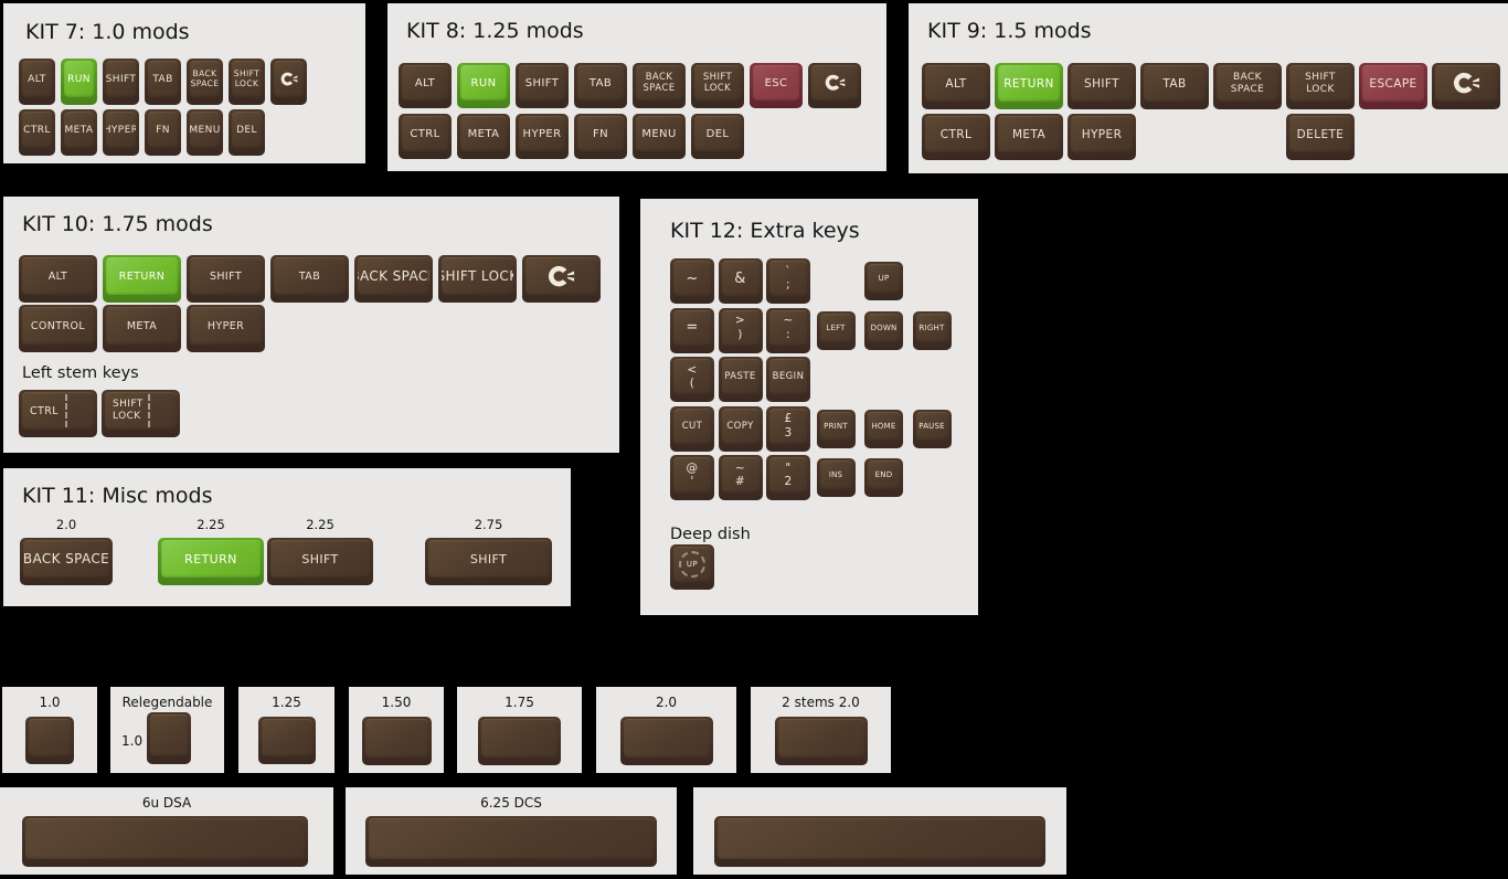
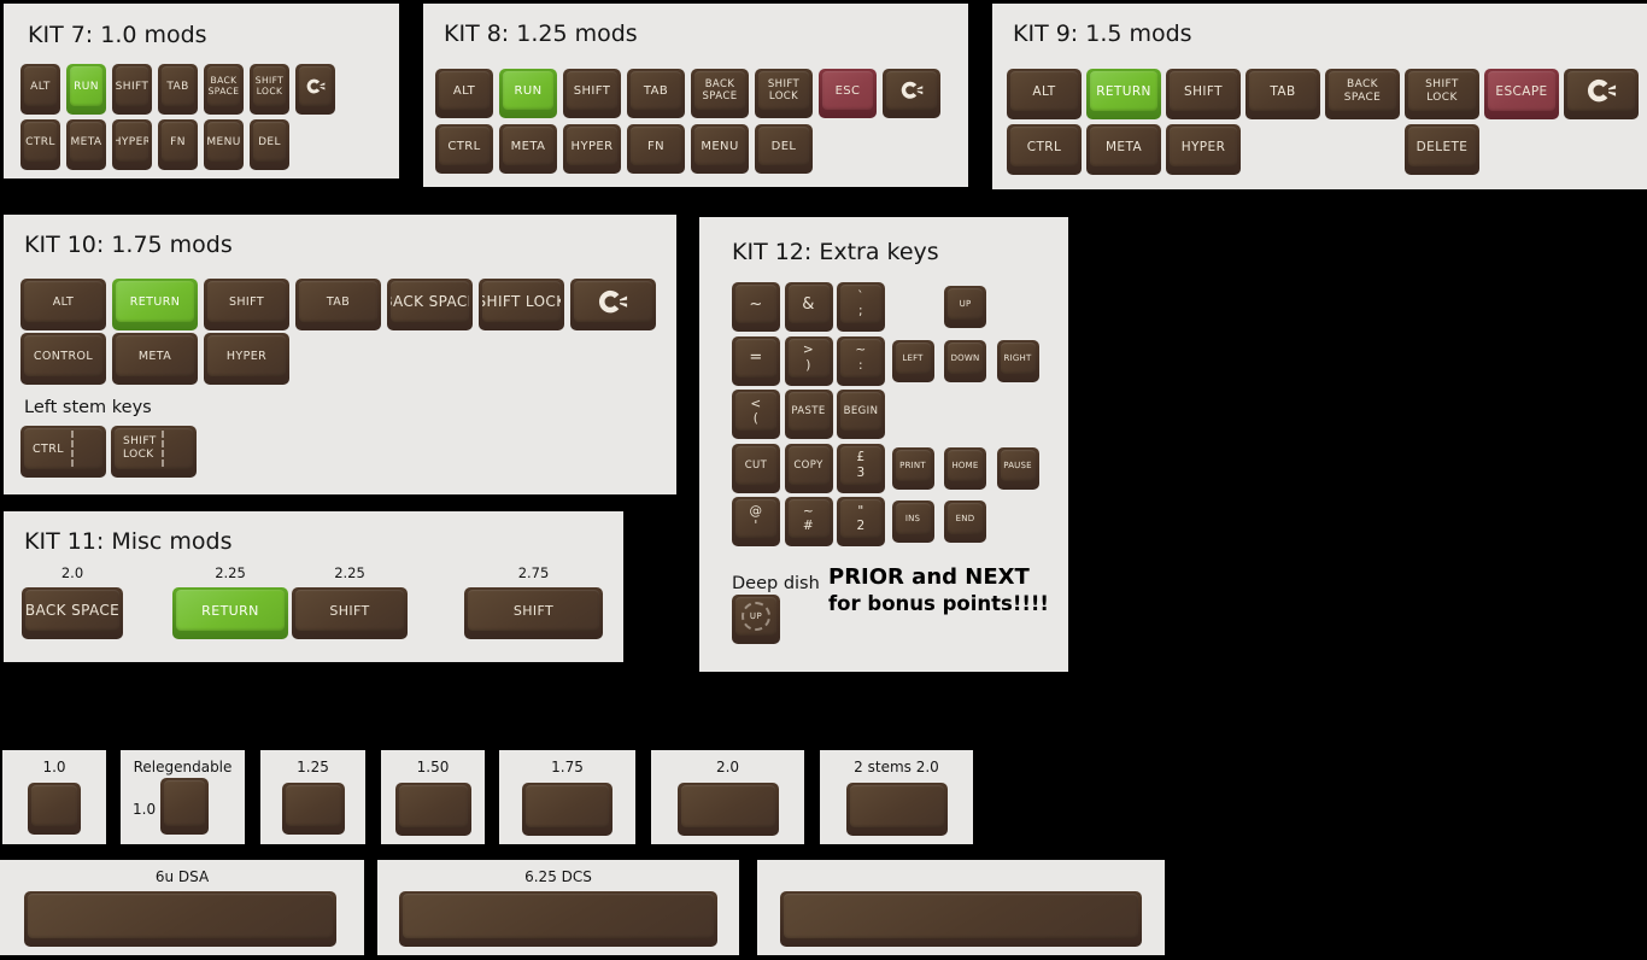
  KIT 7: 1.0 mods
  ALT
  RUN
  SHIFT
  TAB
  BACK
  SPACE
  SHIFT
  LOCK
  CTRL
  META
  HYPER
  FN
  MENU
  DEL
  KIT 8: 1.25 mods
  ALT
  RUN
  SHIFT
  TAB
  BACK
  SPACE
  SHIFT
  LOCK
  ESC
  CTRL
  META
  HYPER
  FN
  MENU
  DEL
  KIT 9: 1.5 mods
  ALT
  RETURN
  SHIFT
  TAB
  BACK
  SPACE
  SHIFT
  LOCK
  ESCAPE
  CTRL
  META
  HYPER
  DELETE
  KIT 10: 1.75 mods
  Left stem keys
  ALT
  RETURN
  SHIFT
  TAB
  ACK SPAC
  SHIFT LOC
  CONTROL
  META
  HYPER
  CTRL
  SHIFT
  LOCK
  KIT 11: Misc mods
  2.0
  BACK SPACE
  2.25
  RETURN
  2.25
  SHIFT
  2.75
  SHIFT
  KIT 12: Extra keys
  ~
  &
  `
  ;
  UP
  =
  >
  )
  ~
  :
  LEFT
  DOWN
  RIGHT
  <
  (
  PASTE
  BEGIN
  CUT
  COPY
  £
  3
  PRINT
  HOME
  PAUSE
  @
  '
  ~
  #
  "
  2
  INS
  END
  UP
  Deep dish
+ PRIOR and NEXT
+ for bonus points!!!!
  1.0
  Relegendable
  1.0
  1.25
  1.50
  1.75
  2.0
  2 stems 2.0
  6u DSA
  6.25 DCS
